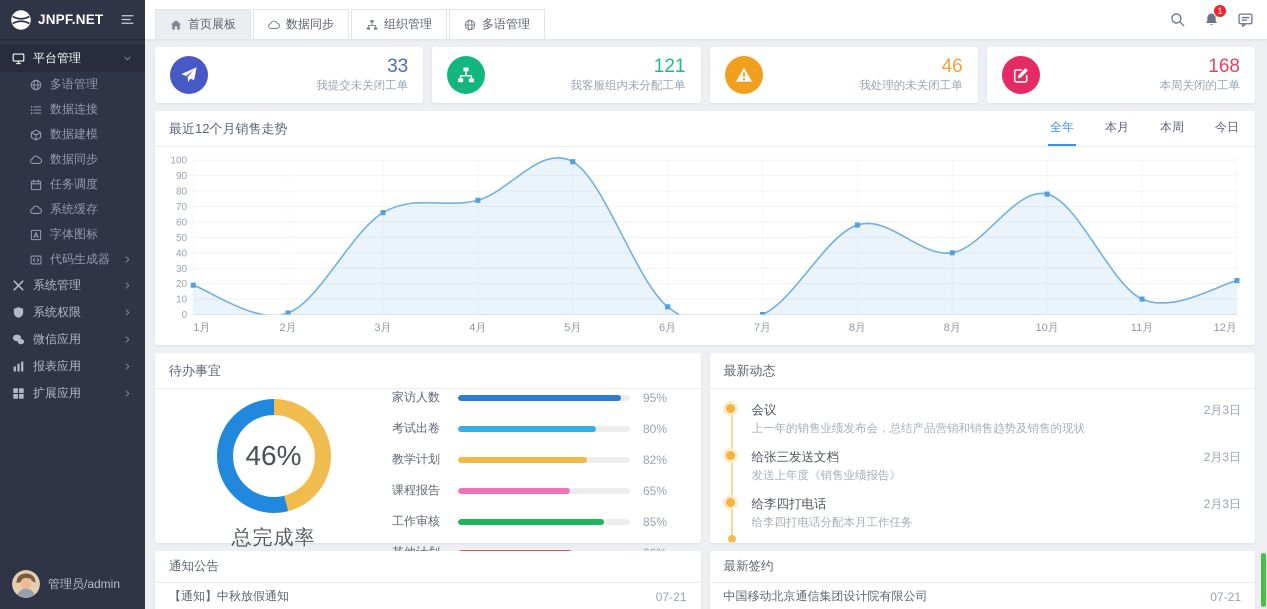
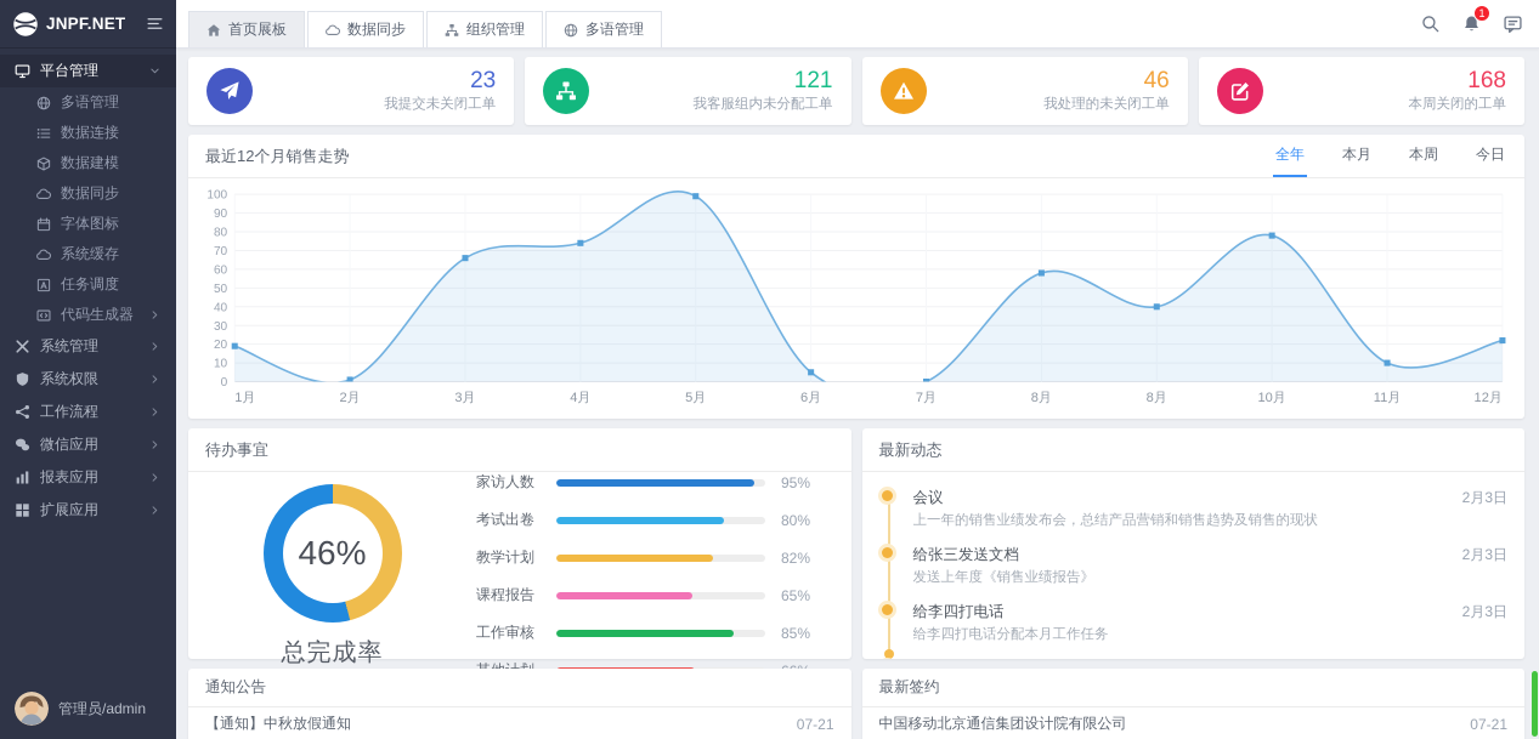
  JNPF.NET
  平台管理
  多语管理
  数据连接
  数据建模
  数据同步
- 任务调度
+ 字体图标
  系统缓存
- 字体图标
+ 任务调度
  代码生成器
  系统管理
  系统权限
+ 工作流程
  微信应用
  报表应用
  扩展应用
  管理员/admin
  首页展板
  数据同步
  组织管理
  多语管理
  1
- 33
+ 23
  我提交未关闭工单
  121
  我客服组内未分配工单
  46
  我处理的未关闭工单
  168
  本周关闭的工单
  最近12个月销售走势
  全年
  本月
  本周
  今日
  0
  10
  20
  30
  40
  50
  60
  70
  80
  90
  100
  1月
  2月
  3月
  4月
  5月
  6月
  7月
  8月
  8月
  10月
  11月
  12月
  待办事宜
  46%
  总完成率
  家访人数
  95%
  考试出卷
  80%
  教学计划
  82%
  课程报告
  65%
  工作审核
  85%
  最新动态
  会议
  2月3日
  上一年的销售业绩发布会，总结产品营销和销售趋势及销售的现状
  给张三发送文档
  2月3日
  发送上年度《销售业绩报告》
  给李四打电话
  2月3日
  给李四打电话分配本月工作任务
  通知公告
  【通知】中秋放假通知
  07-21
  最新签约
  中国移动北京通信集团设计院有限公司
  07-21
